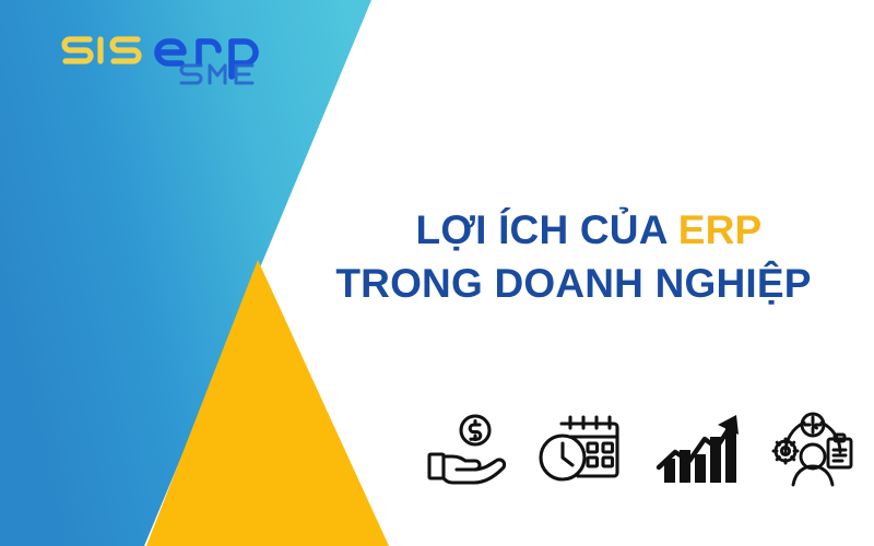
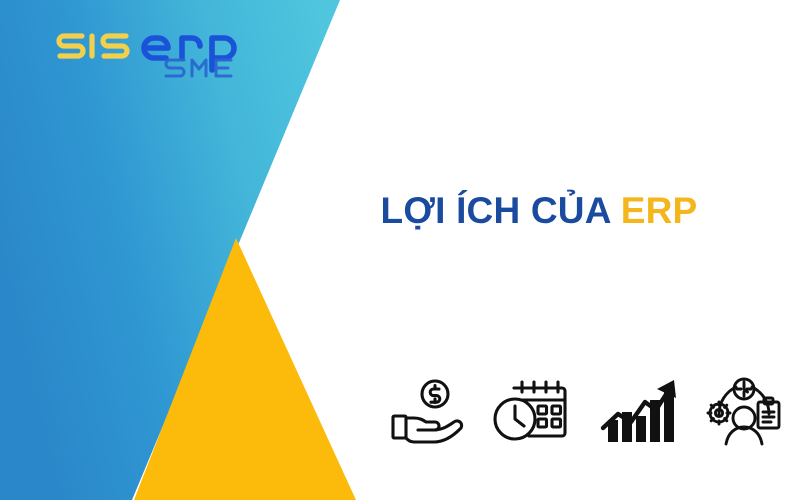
  LỢI ÍCH CỦA ERP
- TRONG DOANH NGHIỆP
